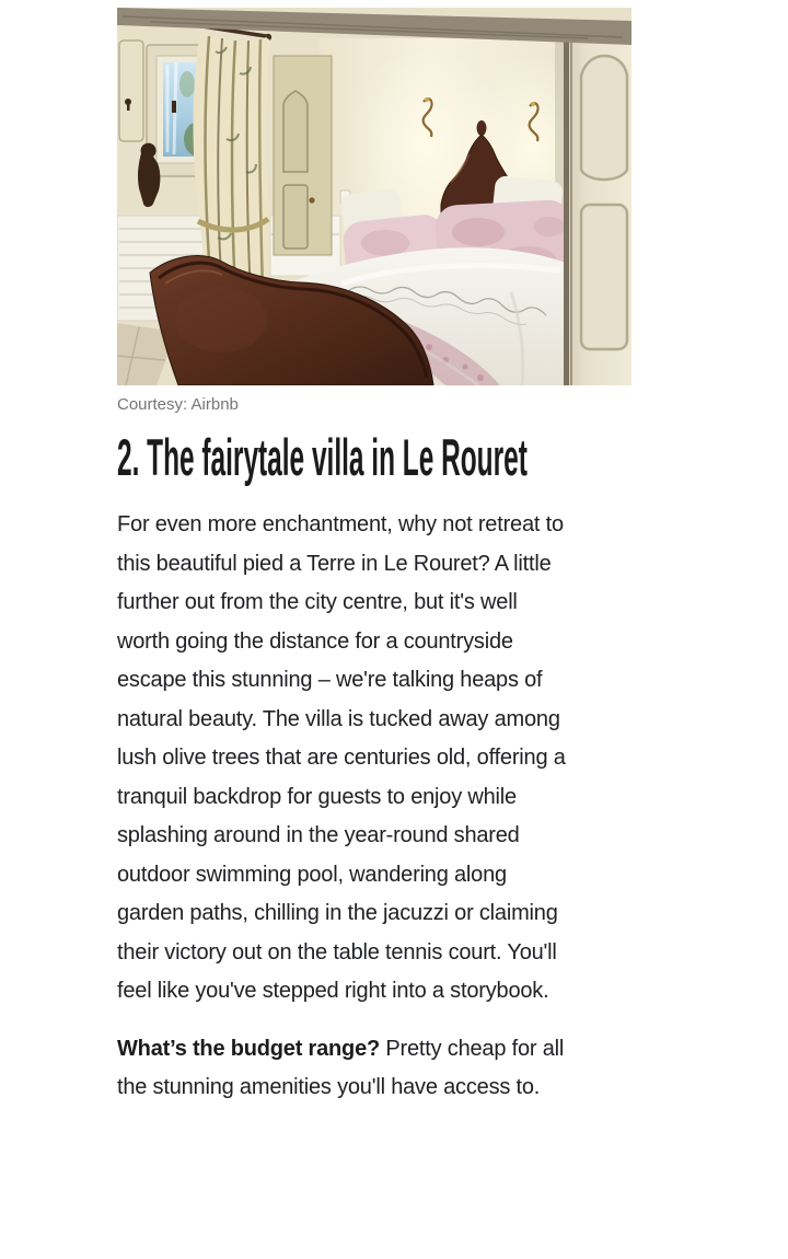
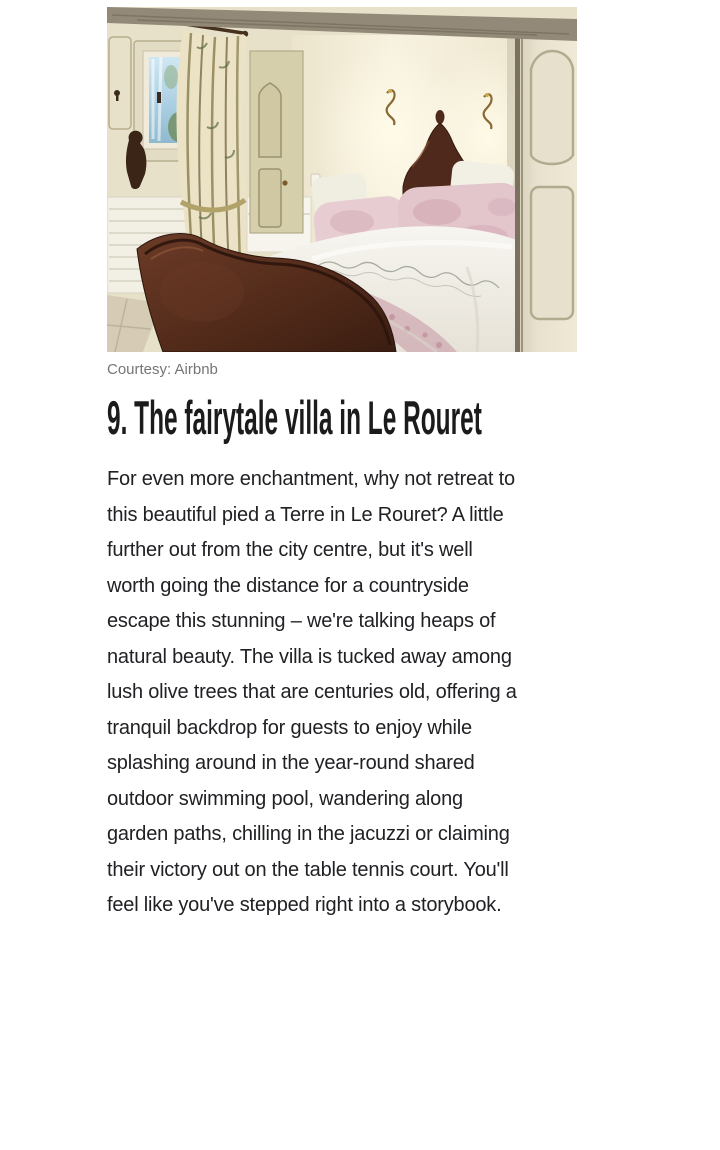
  Courtesy: Airbnb
- 2. The fairytale villa in Le Rouret
+ 9. The fairytale villa in Le Rouret
  For even more enchantment, why not retreat to
  this beautiful pied a Terre in Le Rouret? A little
  further out from the city centre, but it's well
  worth going the distance for a countryside
  escape this stunning – we're talking heaps of
  natural beauty. The villa is tucked away among
  lush olive trees that are centuries old, offering a
  tranquil backdrop for guests to enjoy while
  splashing around in the year-round shared
  outdoor swimming pool, wandering along
  garden paths, chilling in the jacuzzi or claiming
  their victory out on the table tennis court. You'll
  feel like you've stepped right into a storybook.
- What’s the budget range? Pretty cheap for all
- the stunning amenities you'll have access to.
